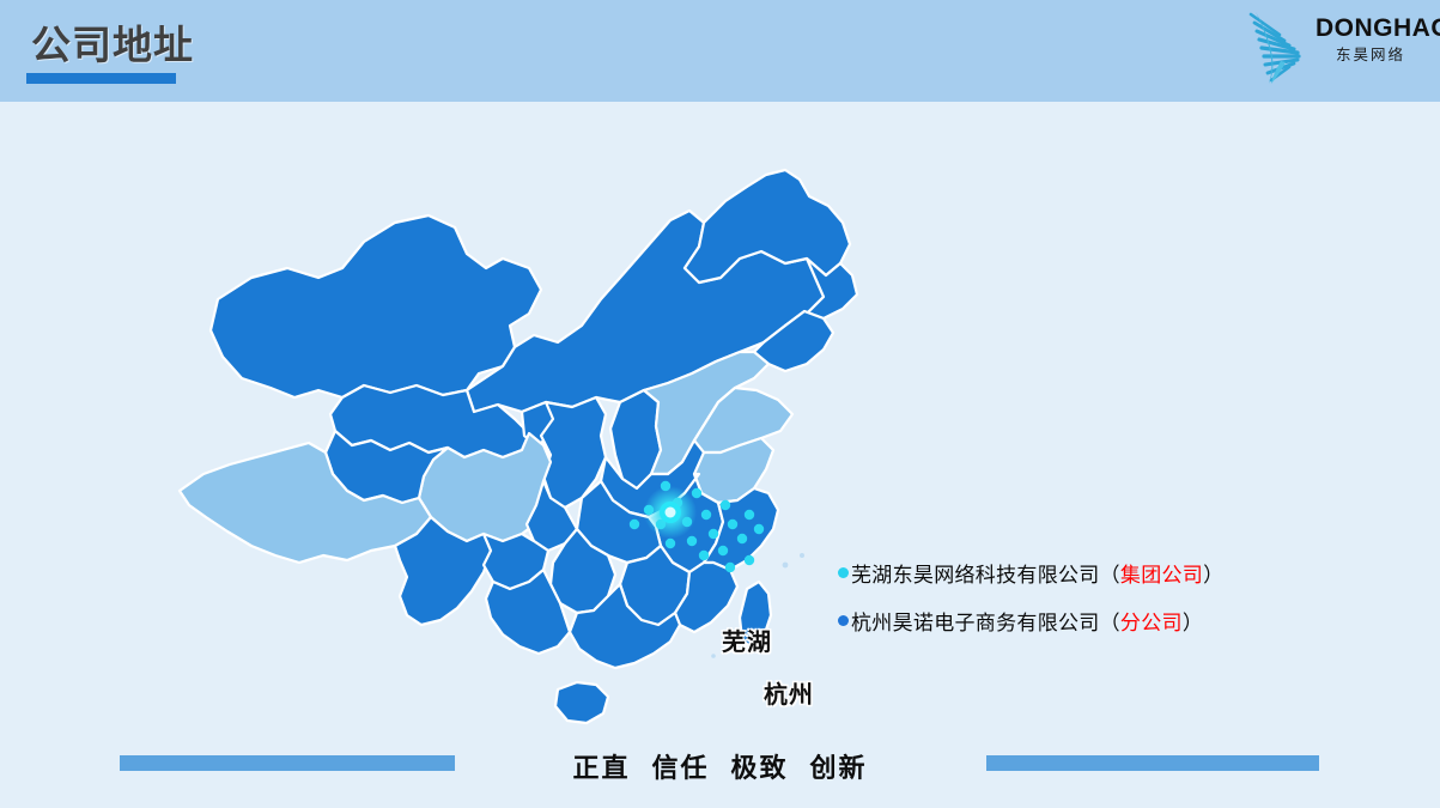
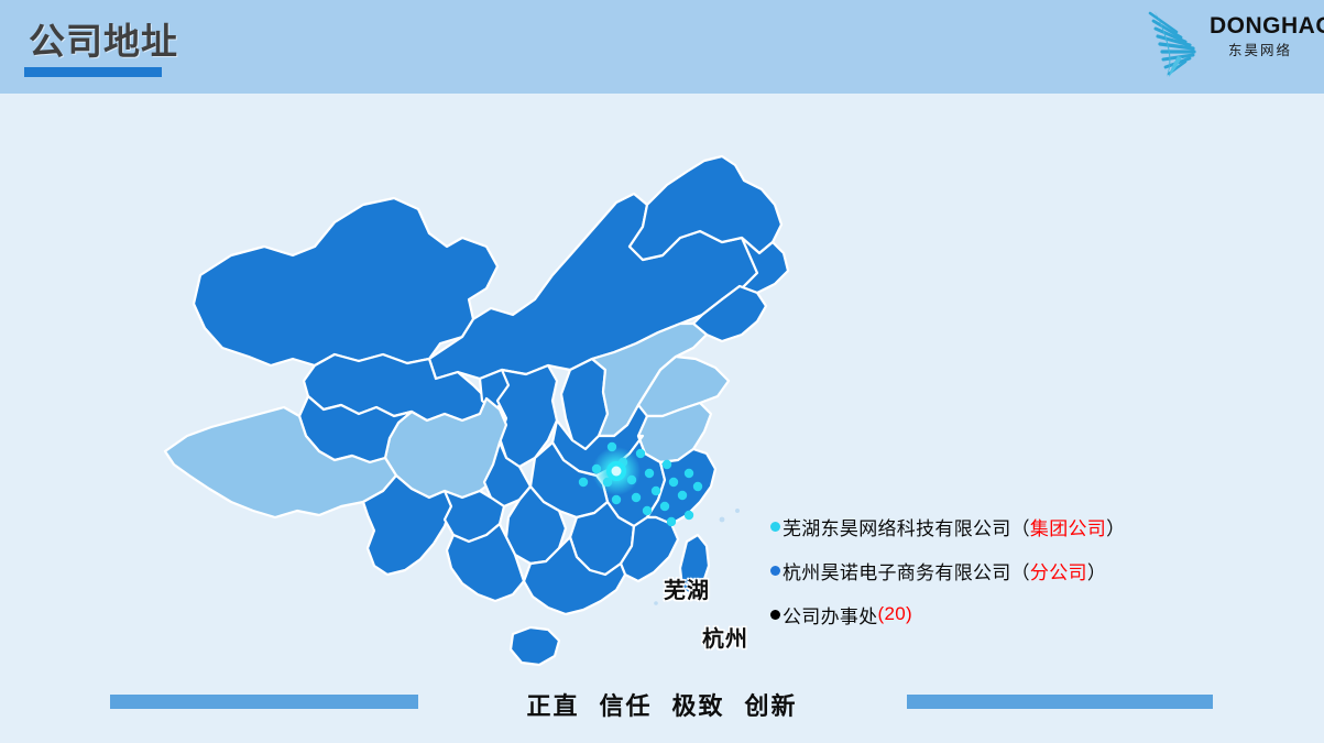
  公司地址
  DONGHA
  东昊网络
  芜湖
  杭州
  芜湖东昊网络科技有限公司（
  集团公司
  ）
  杭州昊诺电子商务有限公司（
  分公司
  ）
+ 公司办事处
+ (20)
  正直 信任 极致 创新
